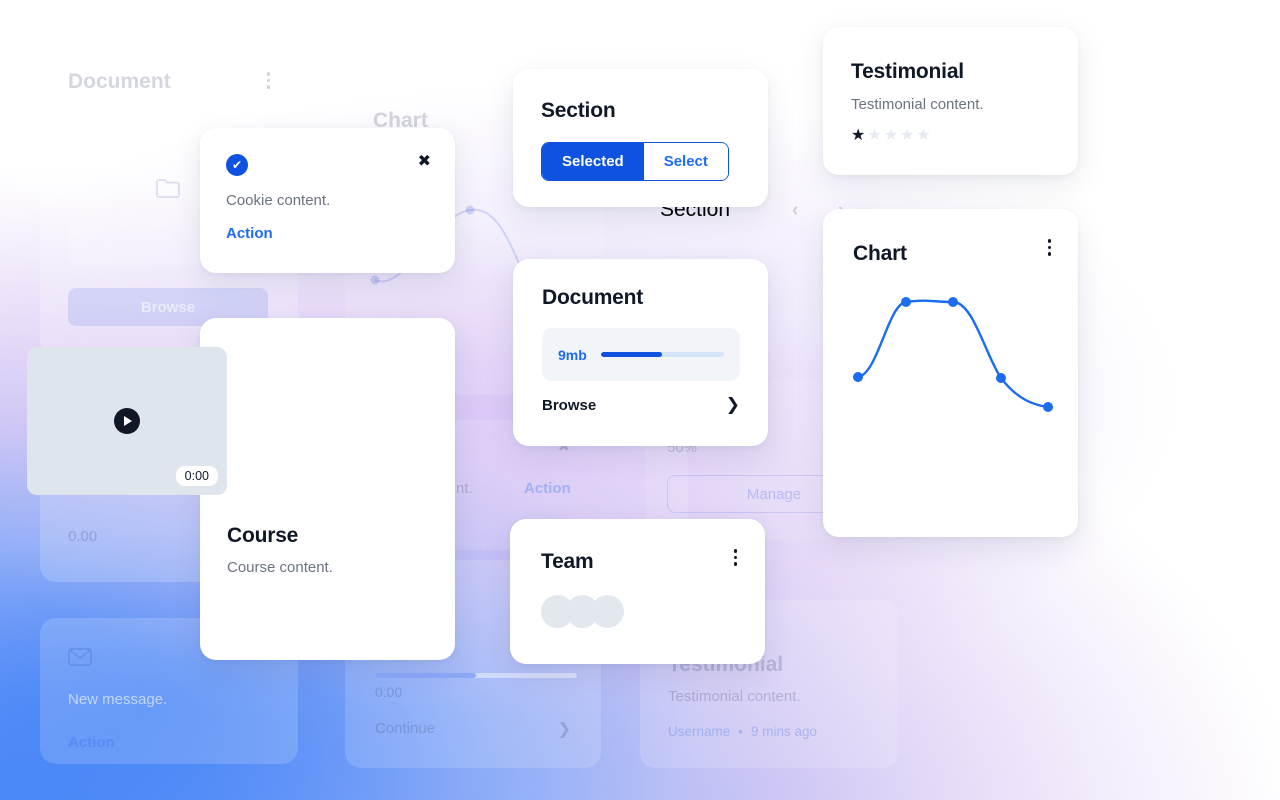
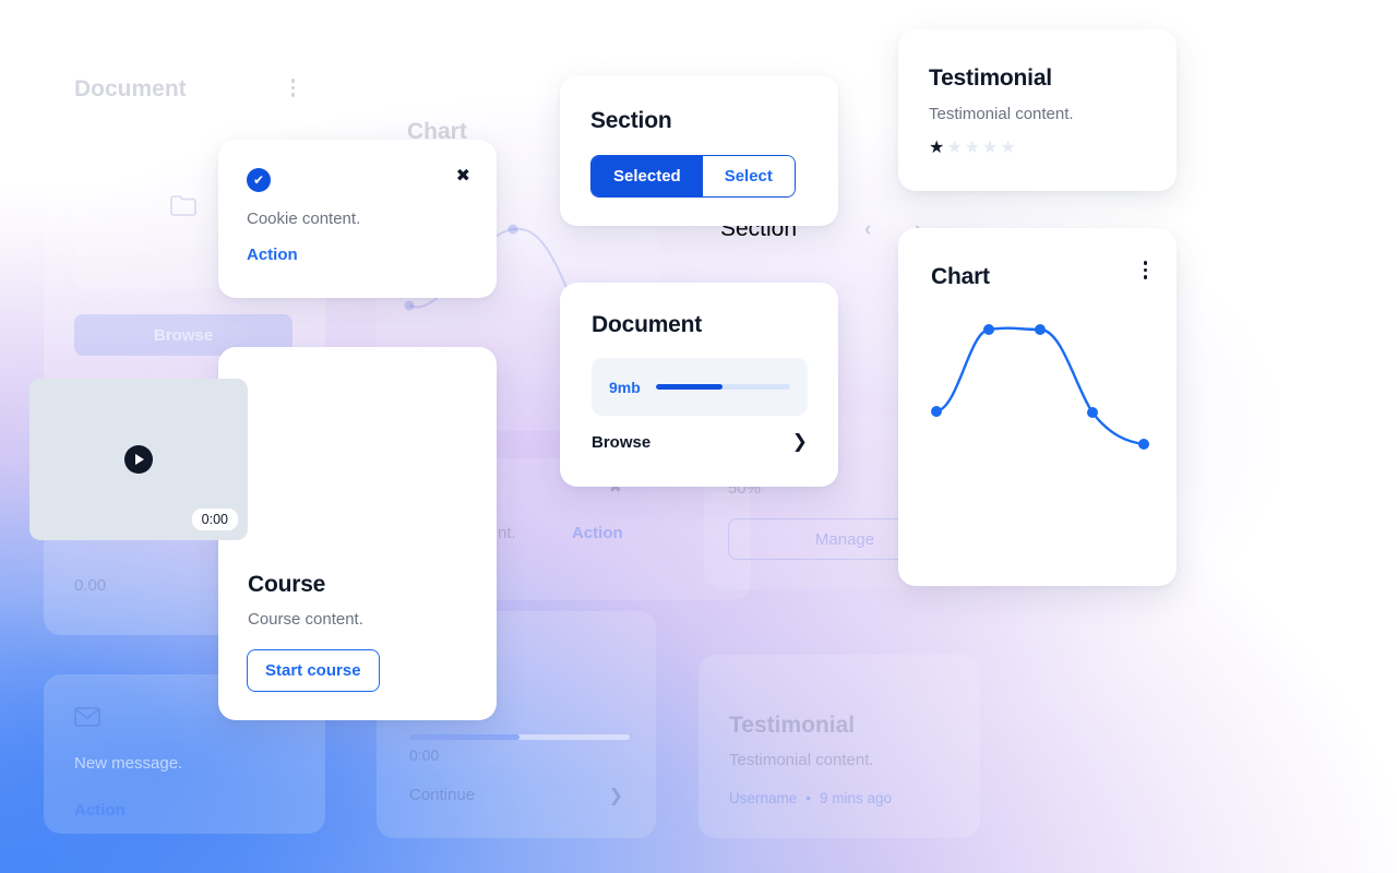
  Document
  Browse
  0.00
  New message.
  Chart
  Section
  ‹
  ✖
  nt.
  Action
  50%
  Manage
  0:00
  Continue
  ❯
  Testimonial
  Testimonial content.
  Username
  •
  9 mins ago
  ✔
  ✖
  Cookie content.
  Action
  0:00
  Course
  Course content.
+ Start course
  Section
  Selected
  Select
  Document
  9mb
  Browse
  ❯
- Team
  Testimonial
  Testimonial content.
  ★
  ★
  ★
  ★
  ★
  Chart
